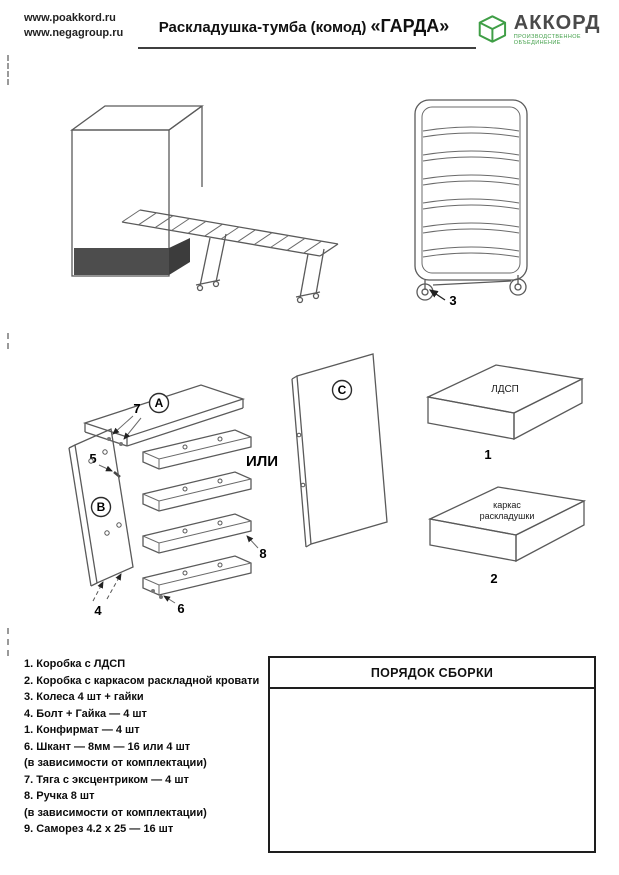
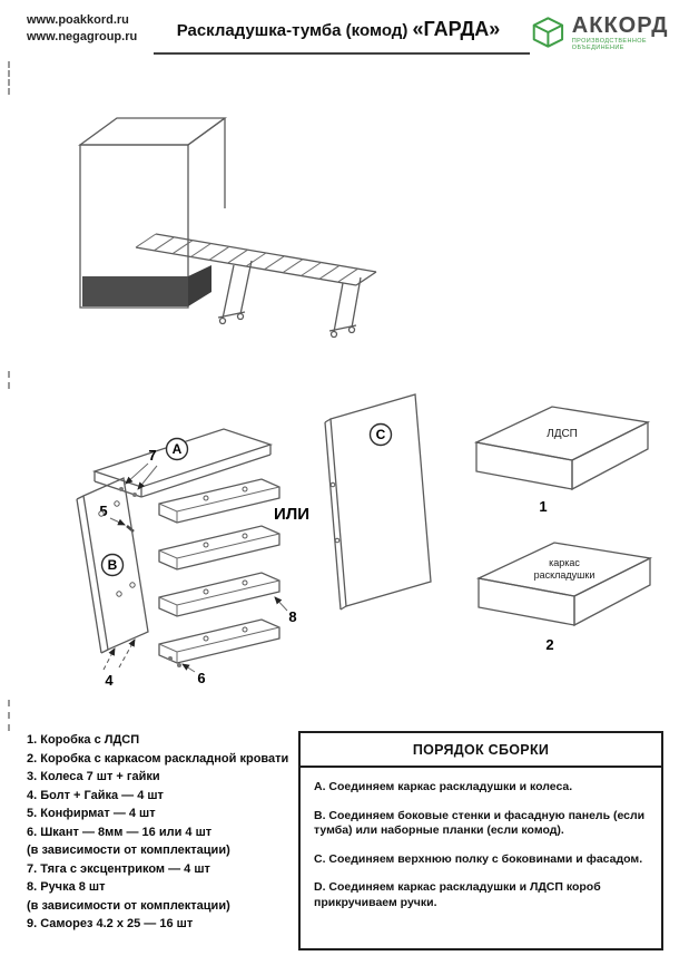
  www.poakkord.ru
  www.negagroup.ru
  Раскладушка-тумба (комод) «ГАРДА»
  АККОРД
- 3
  A
  7
  5
  B
  4
  8
  6
  ИЛИ
  C
  ЛДСП
  1
  каркас
  раскладушки
  2
  1. Коробка с ЛДСП
  2. Коробка с каркасом раскладной кровати
- 3. Колеса 4 шт + гайки
+ 3. Колеса 7 шт + гайки
  4. Болт + Гайка — 4 шт
- 1. Конфирмат — 4 шт
+ 5. Конфирмат — 4 шт
  6. Шкант — 8мм — 16 или 4 шт
  (в зависимости от комплектации)
  7. Тяга с эксцентриком — 4 шт
  8. Ручка 8 шт
  (в зависимости от комплектации)
  9. Саморез 4.2 х 25 — 16 шт
  ПОРЯДОК СБОРКИ
+ A. Соединяем каркас раскладушки и колеса.
+ B. Соединяем боковые стенки и фасадную панель (если тумба) или наборные планки (если комод).
+ C. Соединяем верхнюю полку с боковинами и фасадом.
+ D. Соединяем каркас раскладушки и ЛДСП короб прикручиваем ручки.
